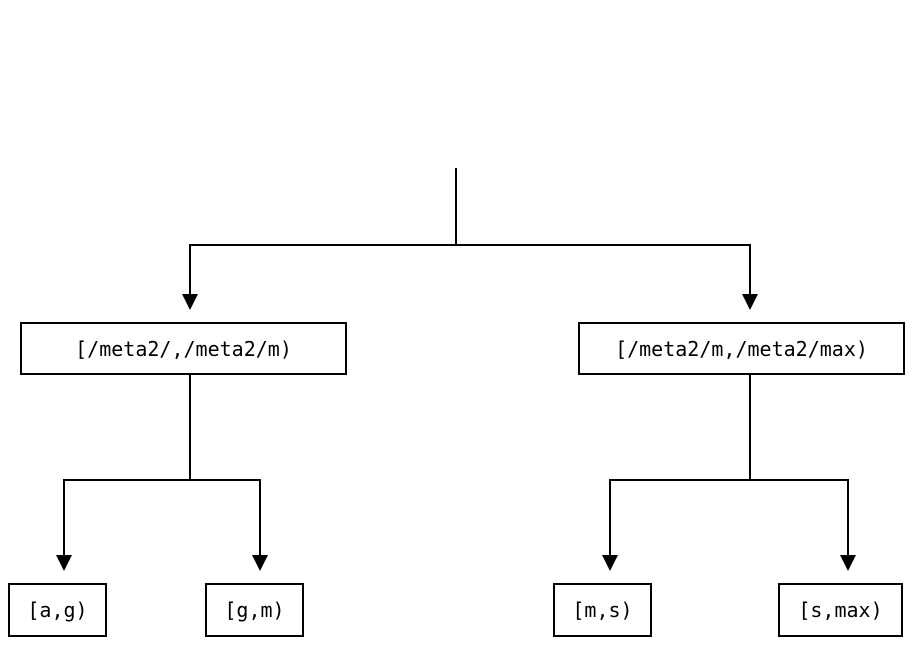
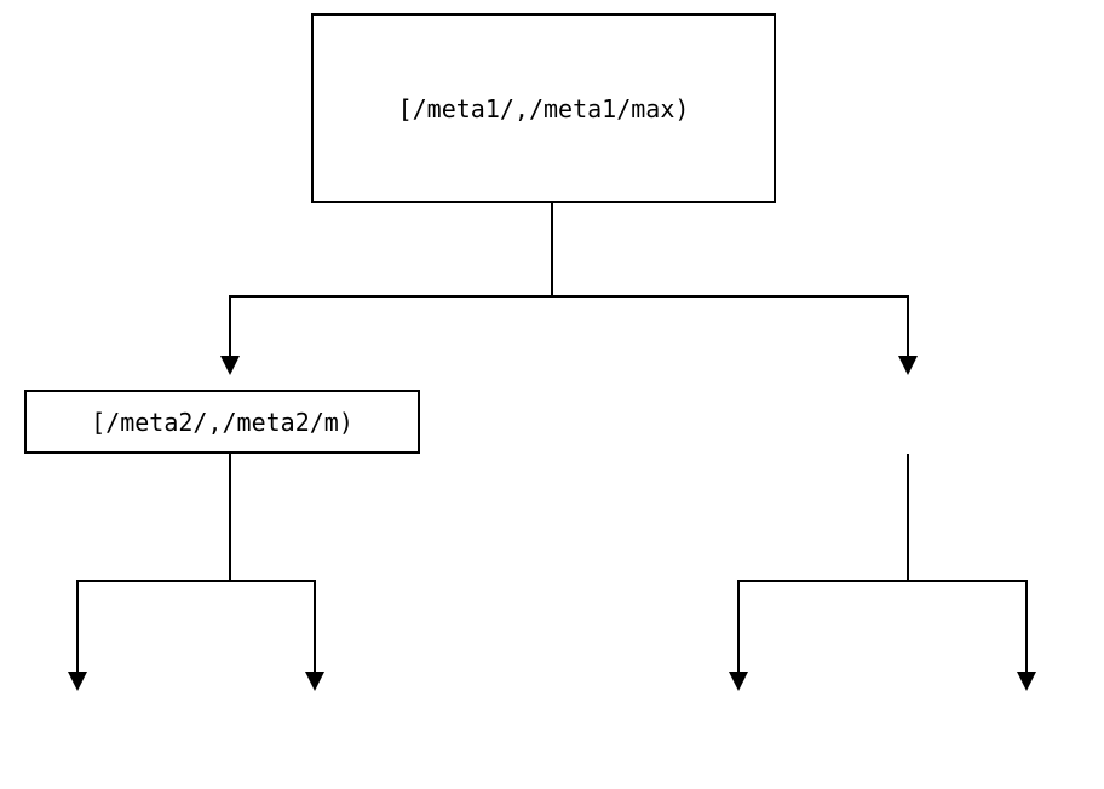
+ [/meta1/,/meta1/max)
  [/meta2/,/meta2/m)
- [/meta2/m,/meta2/max)
- [a,g)
- [g,m)
- [m,s)
- [s,max)
